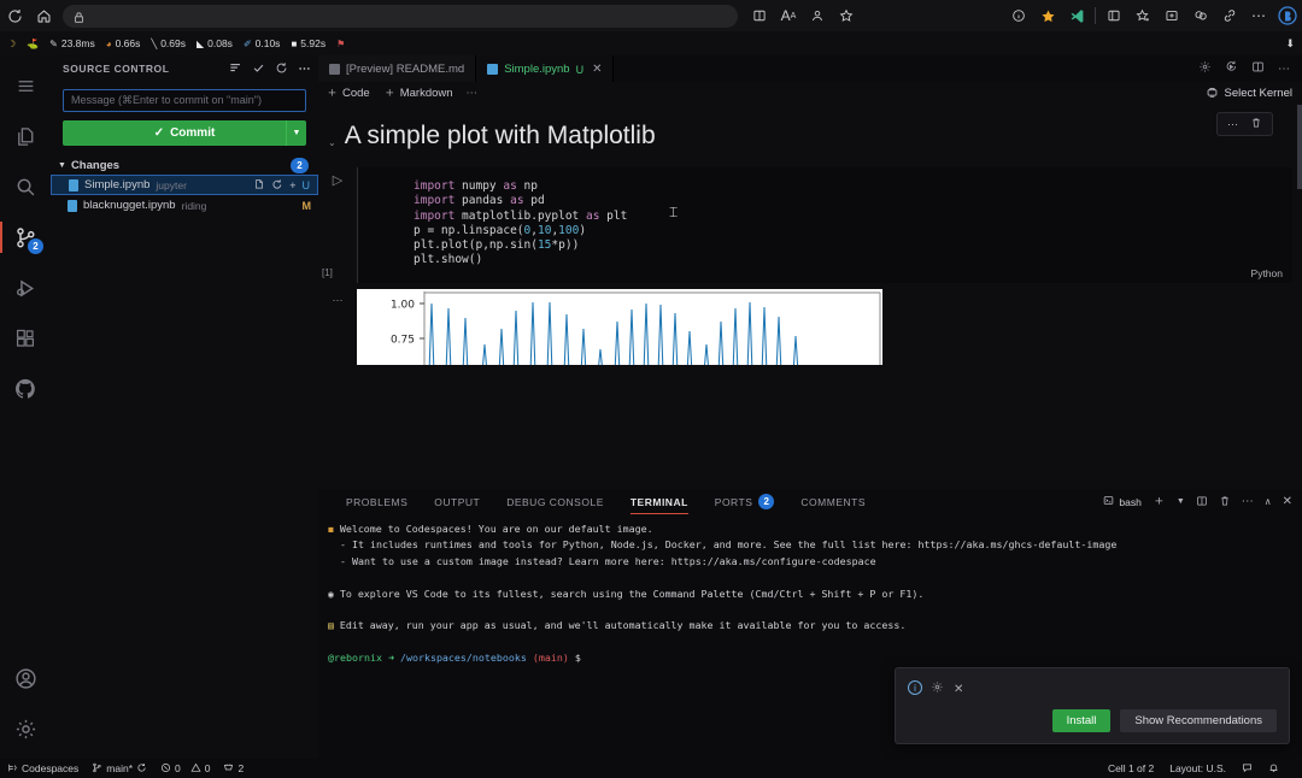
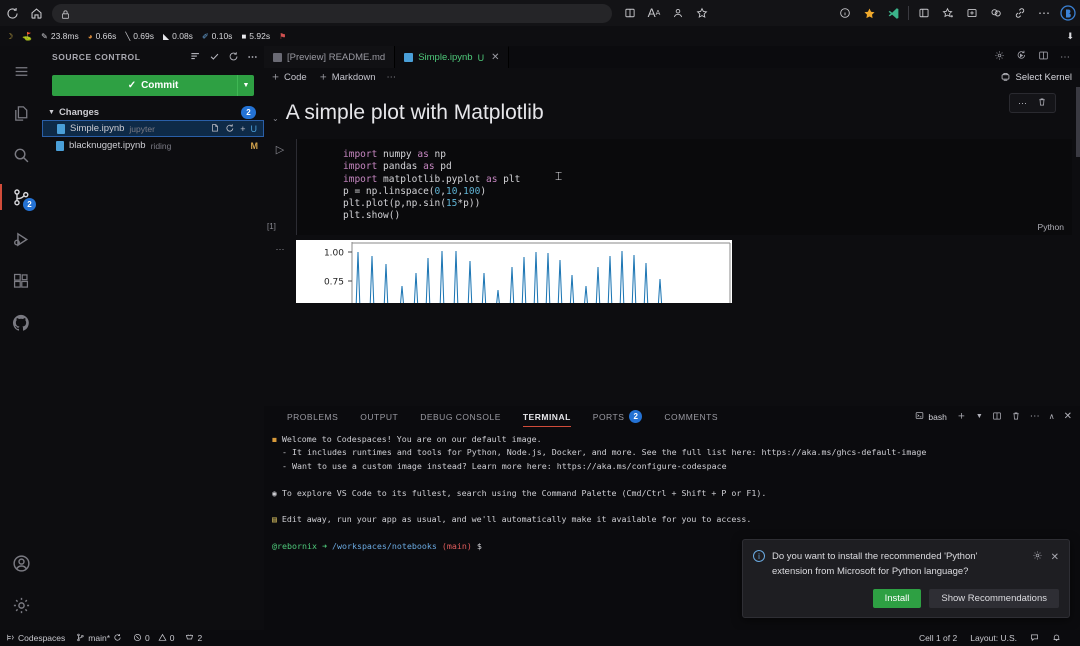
  A
  ⋯
  ☽
  ⛳
  ✎
  23.8ms
  ◕
  0.66s
  ╲
  0.69s
  ◣
  0.08s
  ✐
  0.10s
  ■
  5.92s
  ⚑
  ⬇
  2
  SOURCE CONTROL
  ⋯
- Message (⌘Enter to commit on "main")
  ✓
  Commit
  Changes
  2
  Simple.ipynb
  jupyter
  +
  U
  blacknugget.ipynb
  riding
  M
  [Preview] README.md
  Simple.ipynb
  U
  ✕
  ⋯
  ＋
  Code
  ＋
  Markdown
  ⋯
  Select Kernel
  ⋯
  ⌄
  A simple plot with Matplotlib
  ▷
  import numpy as np
  import pandas as pd
  import matplotlib.pyplot as plt
  p = np.linspace(0,10,100)
  plt.plot(p,np.sin(15*p))
  plt.show()
  ⌶
  Python
  [1]
  ⋯
  1.00
  0.75
  PROBLEMS
  OUTPUT
  DEBUG CONSOLE
  TERMINAL
  PORTS
  2
  COMMENTS
  bash
  ＋
  ⋯
  ∧
  ✕
  ◼ Welcome to Codespaces! You are on our default image. - It includes runtimes and tools for Python, Node.js, Docker, and more. See the full list here: https://aka.ms/ghcs-default-image - Want to use a custom image instead? Learn more here: https://aka.ms/configure-codespace ◉ To explore VS Code to its fullest, search using the Command Palette (Cmd/Ctrl + Shift + P or F1). ▤ Edit away, run your app as usual, and we'll automatically make it available for you to access. @rebornix ➜ /workspaces/notebooks (main) $
  i
+ Do you want to install the recommended 'Python'
+ extension from Microsoft for Python language?
  ✕
  Install
  Show Recommendations
  Codespaces
  main*
  0
  0
  2
  Cell 1 of 2
  Layout: U.S.
